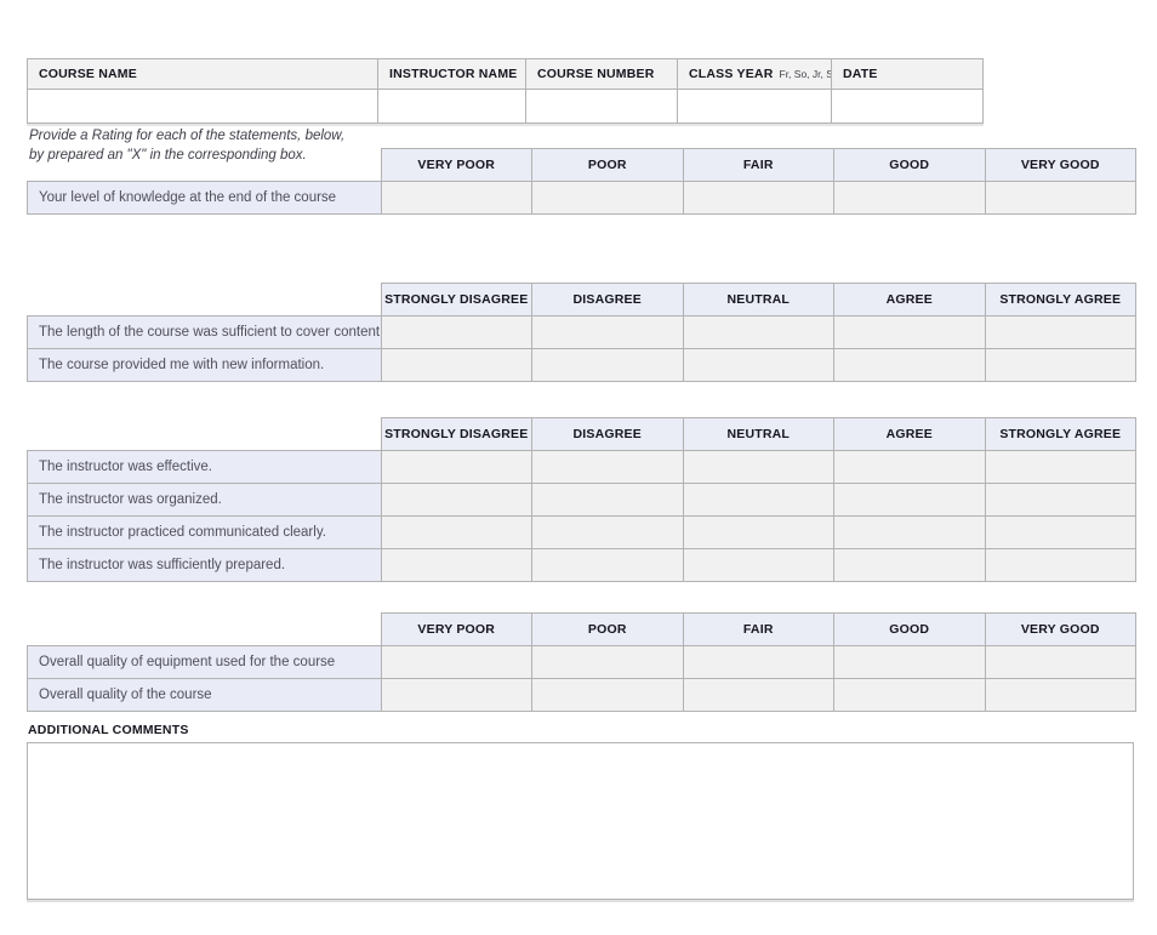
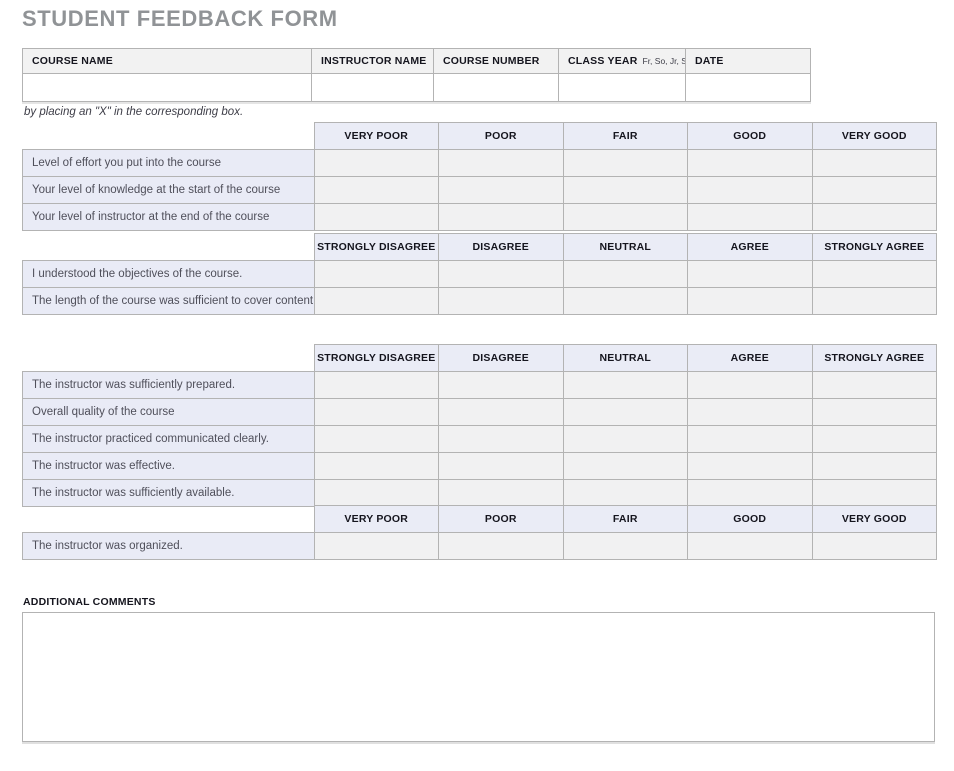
+ STUDENT FEEDBACK FORM
  COURSE NAME	INSTRUCTOR NAME	COURSE NUMBER	CLASS YEAR Fr, So, Jr, S	DATE
- Provide a Rating for each of the statements, below,
- by prepared an "X" in the corresponding box.
+ by placing an "X" in the corresponding box.
  	VERY POOR	POOR	FAIR	GOOD	VERY GOOD
+ Level of effort you put into the course
+ Your level of knowledge at the start of the course
- Your level of knowledge at the end of the course
+ Your level of instructor at the end of the course
  	STRONGLY DISAGREE	DISAGREE	NEUTRAL	AGREE	STRONGLY AGREE
+ I understood the objectives of the course.
  The length of the course was sufficient to cover content
- The course provided me with new information.
  	STRONGLY DISAGREE	DISAGREE	NEUTRAL	AGREE	STRONGLY AGREE
- The instructor was effective.
+ The instructor was sufficiently prepared.
- The instructor was organized.
+ Overall quality of the course
  The instructor practiced communicated clearly.
- The instructor was sufficiently prepared.
+ The instructor was effective.
+ The instructor was sufficiently available.
  	VERY POOR	POOR	FAIR	GOOD	VERY GOOD
- Overall quality of equipment used for the course
- Overall quality of the course
+ The instructor was organized.
  ADDITIONAL COMMENTS
